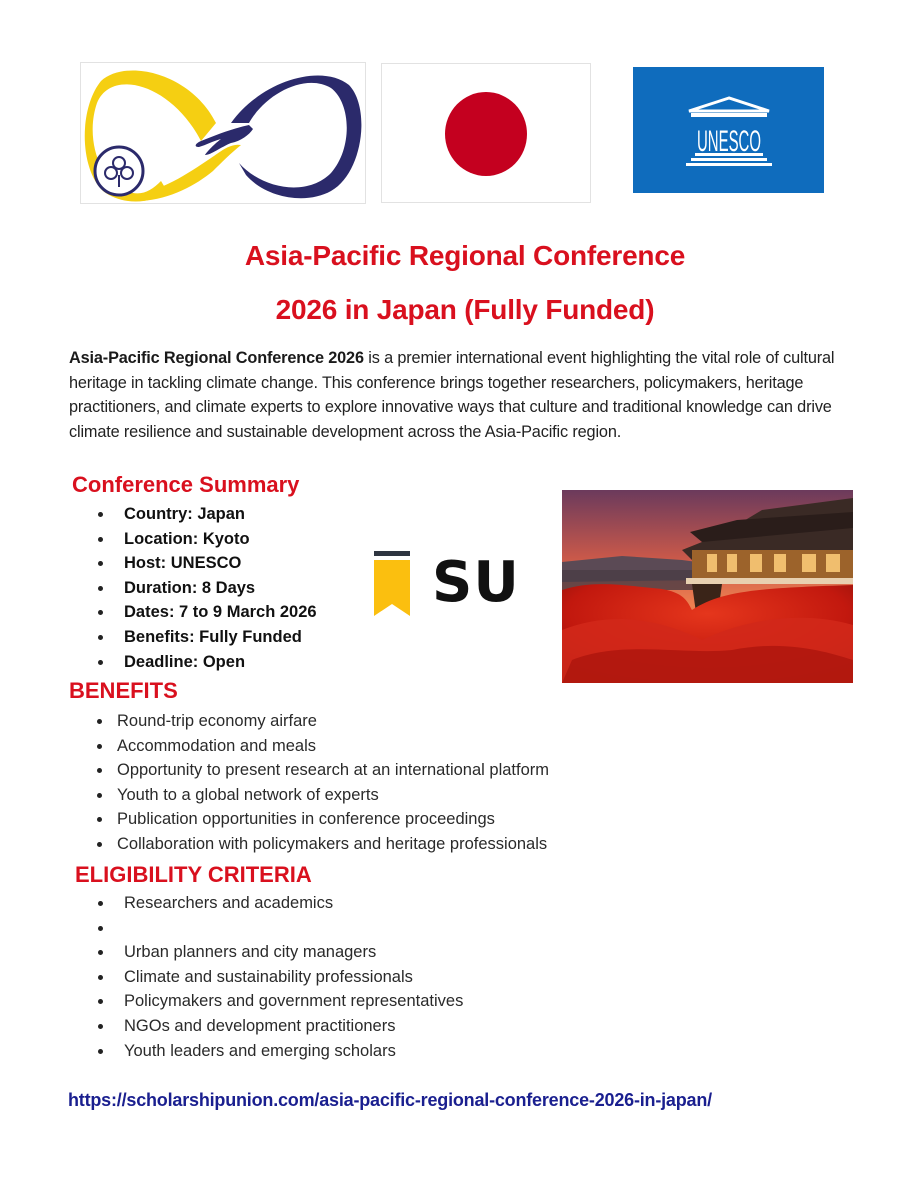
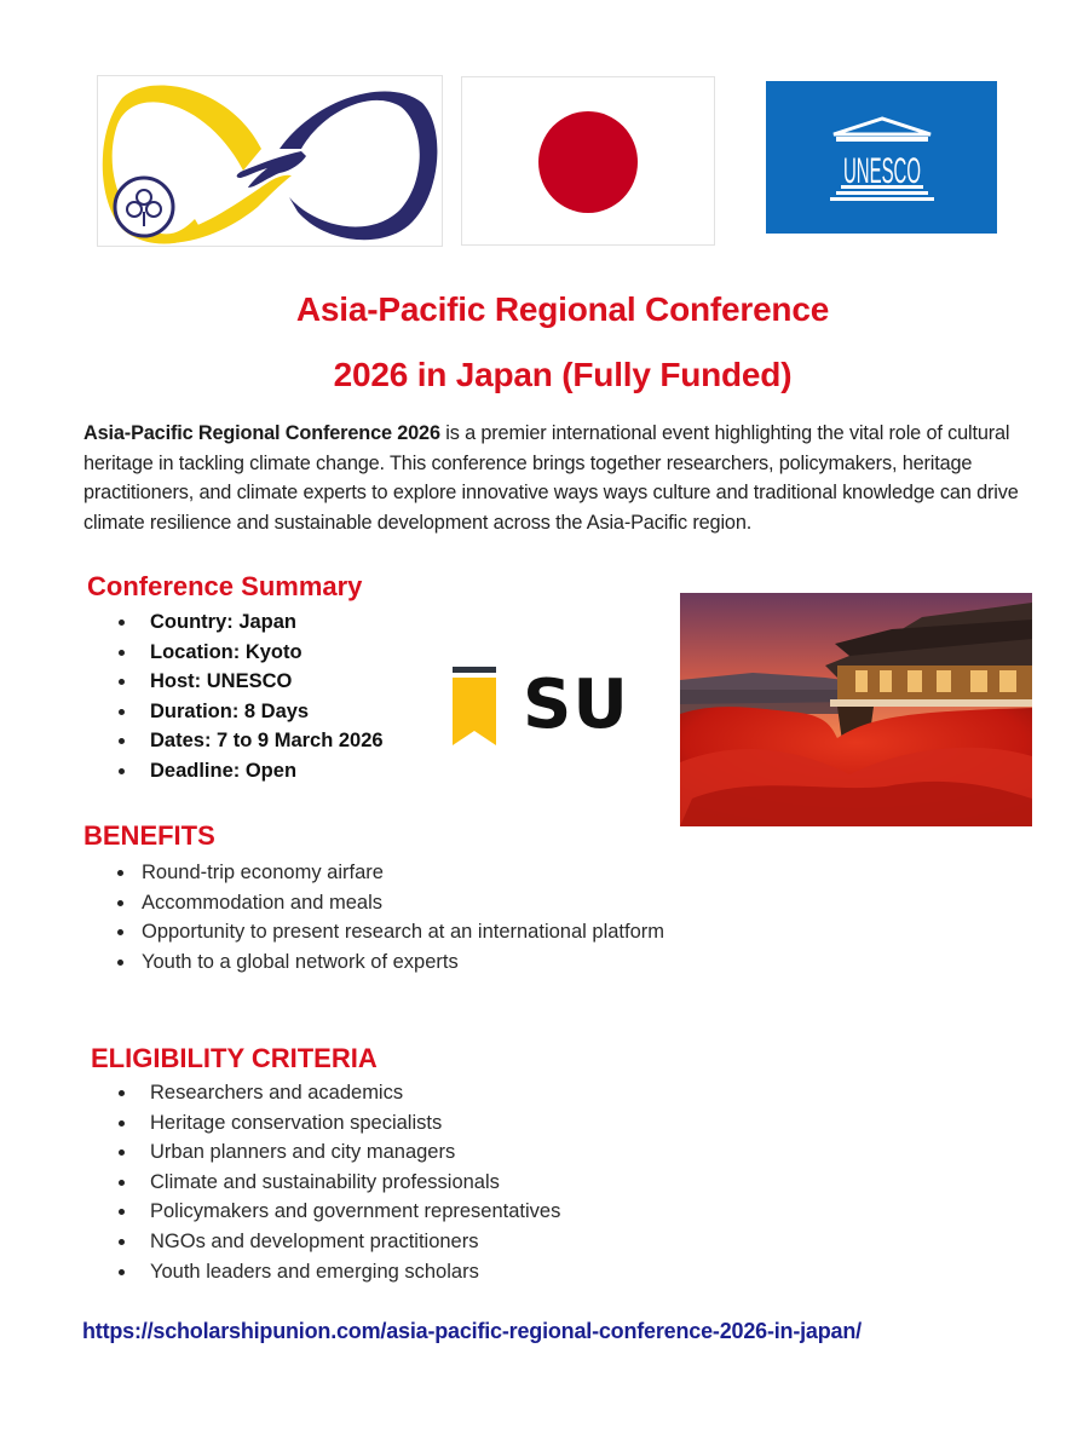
  UNESCO
  Asia-Pacific Regional Conference
  2026 in Japan (Fully Funded)
- Asia-Pacific Regional Conference 2026 is a premier international event highlighting the vital role of cultural heritage in tackling climate change. This conference brings together researchers, policymakers, heritage practitioners, and climate experts to explore innovative ways that culture and traditional knowledge can drive climate resilience and sustainable development across the Asia-Pacific region.
+ Asia-Pacific Regional Conference 2026 is a premier international event highlighting the vital role of cultural heritage in tackling climate change. This conference brings together researchers, policymakers, heritage practitioners, and climate experts to explore innovative ways ways culture and traditional knowledge can drive climate resilience and sustainable development across the Asia-Pacific region.
  Conference Summary
  Country: Japan
  Location: Kyoto
  Host: UNESCO
  Duration: 8 Days
  Dates: 7 to 9 March 2026
- Benefits: Fully Funded
  Deadline: Open
  SU
  BENEFITS
  Round-trip economy airfare
  Accommodation and meals
  Opportunity to present research at an international platform
  Youth to a global network of experts
- Publication opportunities in conference proceedings
- Collaboration with policymakers and heritage professionals
  ELIGIBILITY CRITERIA
  Researchers and academics
+ Heritage conservation specialists
  Urban planners and city managers
  Climate and sustainability professionals
  Policymakers and government representatives
  NGOs and development practitioners
  Youth leaders and emerging scholars
  https://scholarshipunion.com/asia-pacific-regional-conference-2026-in-japan/
